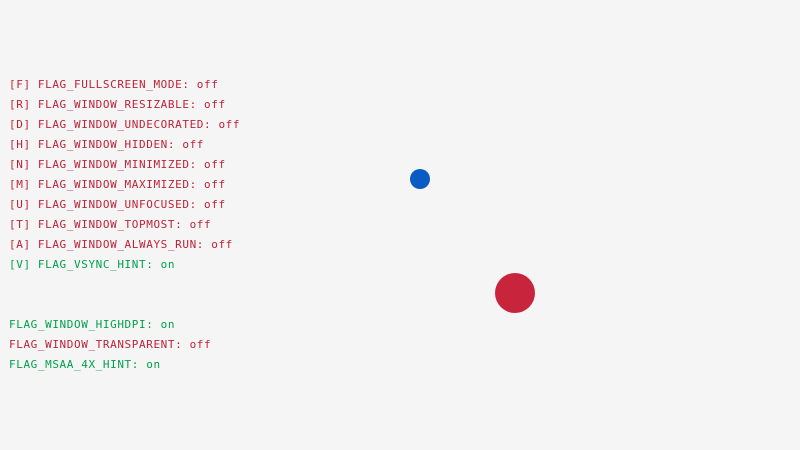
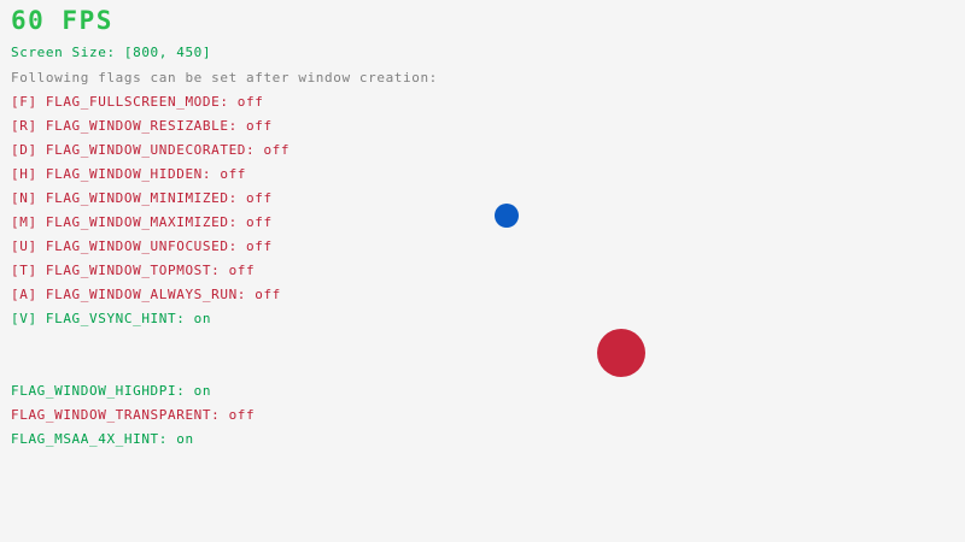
+ 60 FPS
+ Screen Size: [800, 450]
+ Following flags can be set after window creation:
  [F] FLAG_FULLSCREEN_MODE: off
  [R] FLAG_WINDOW_RESIZABLE: off
  [D] FLAG_WINDOW_UNDECORATED: off
  [H] FLAG_WINDOW_HIDDEN: off
  [N] FLAG_WINDOW_MINIMIZED: off
  [M] FLAG_WINDOW_MAXIMIZED: off
  [U] FLAG_WINDOW_UNFOCUSED: off
  [T] FLAG_WINDOW_TOPMOST: off
  [A] FLAG_WINDOW_ALWAYS_RUN: off
  [V] FLAG_VSYNC_HINT: on
  FLAG_WINDOW_HIGHDPI: on
  FLAG_WINDOW_TRANSPARENT: off
  FLAG_MSAA_4X_HINT: on
